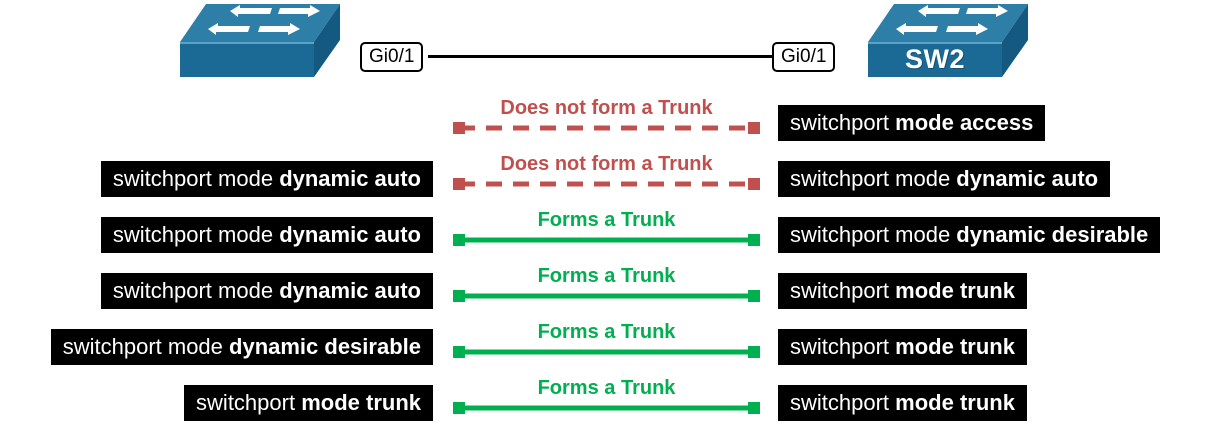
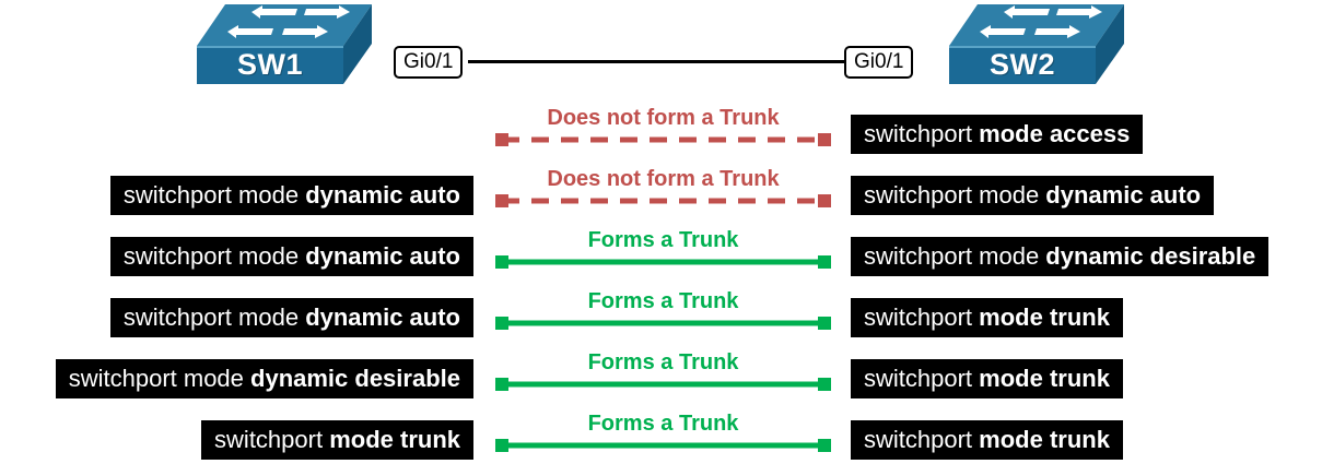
+ SW1
  Gi0/1
  Gi0/1
  SW2
  Does not form a Trunk
  switchport mode access
  switchport mode dynamic auto
  Does not form a Trunk
  switchport mode dynamic auto
  switchport mode dynamic auto
  Forms a Trunk
  switchport mode dynamic desirable
  switchport mode dynamic auto
  Forms a Trunk
  switchport mode trunk
  switchport mode dynamic desirable
  Forms a Trunk
  switchport mode trunk
  switchport mode trunk
  Forms a Trunk
  switchport mode trunk
